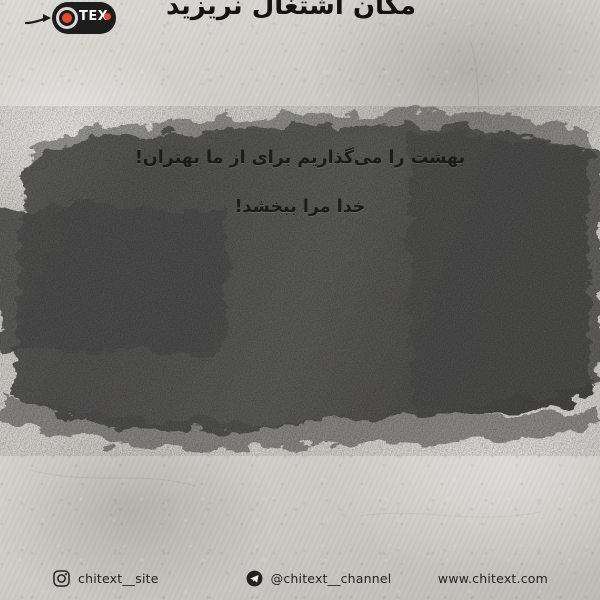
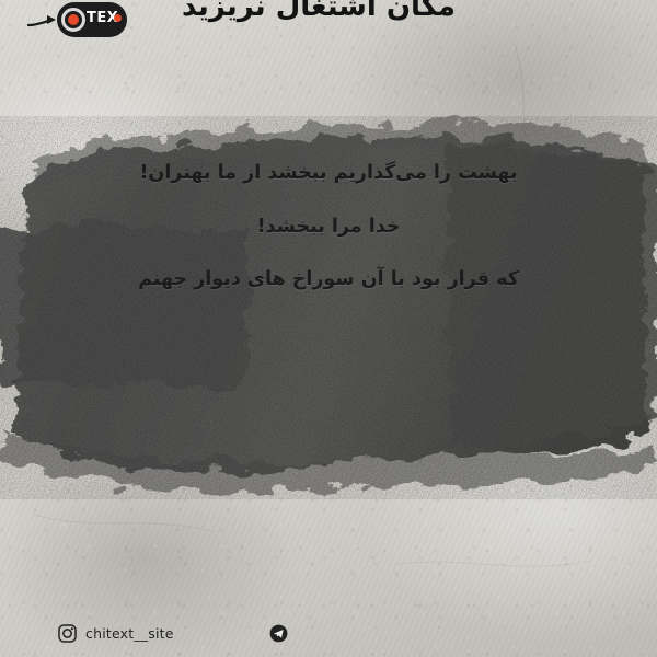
  TEX
  مکان اشتغال نریزید
- بهشت را می‌گذاریم برای از ما بهتران!
+ بهشت را می‌گذاریم ببخشد از ما بهتران!
  خدا مرا ببخشد!
+ که قرار بود با آن سوراخ های دیوار جهنم
  chitext__site
- @chitext__channel
- www.chitext.com
